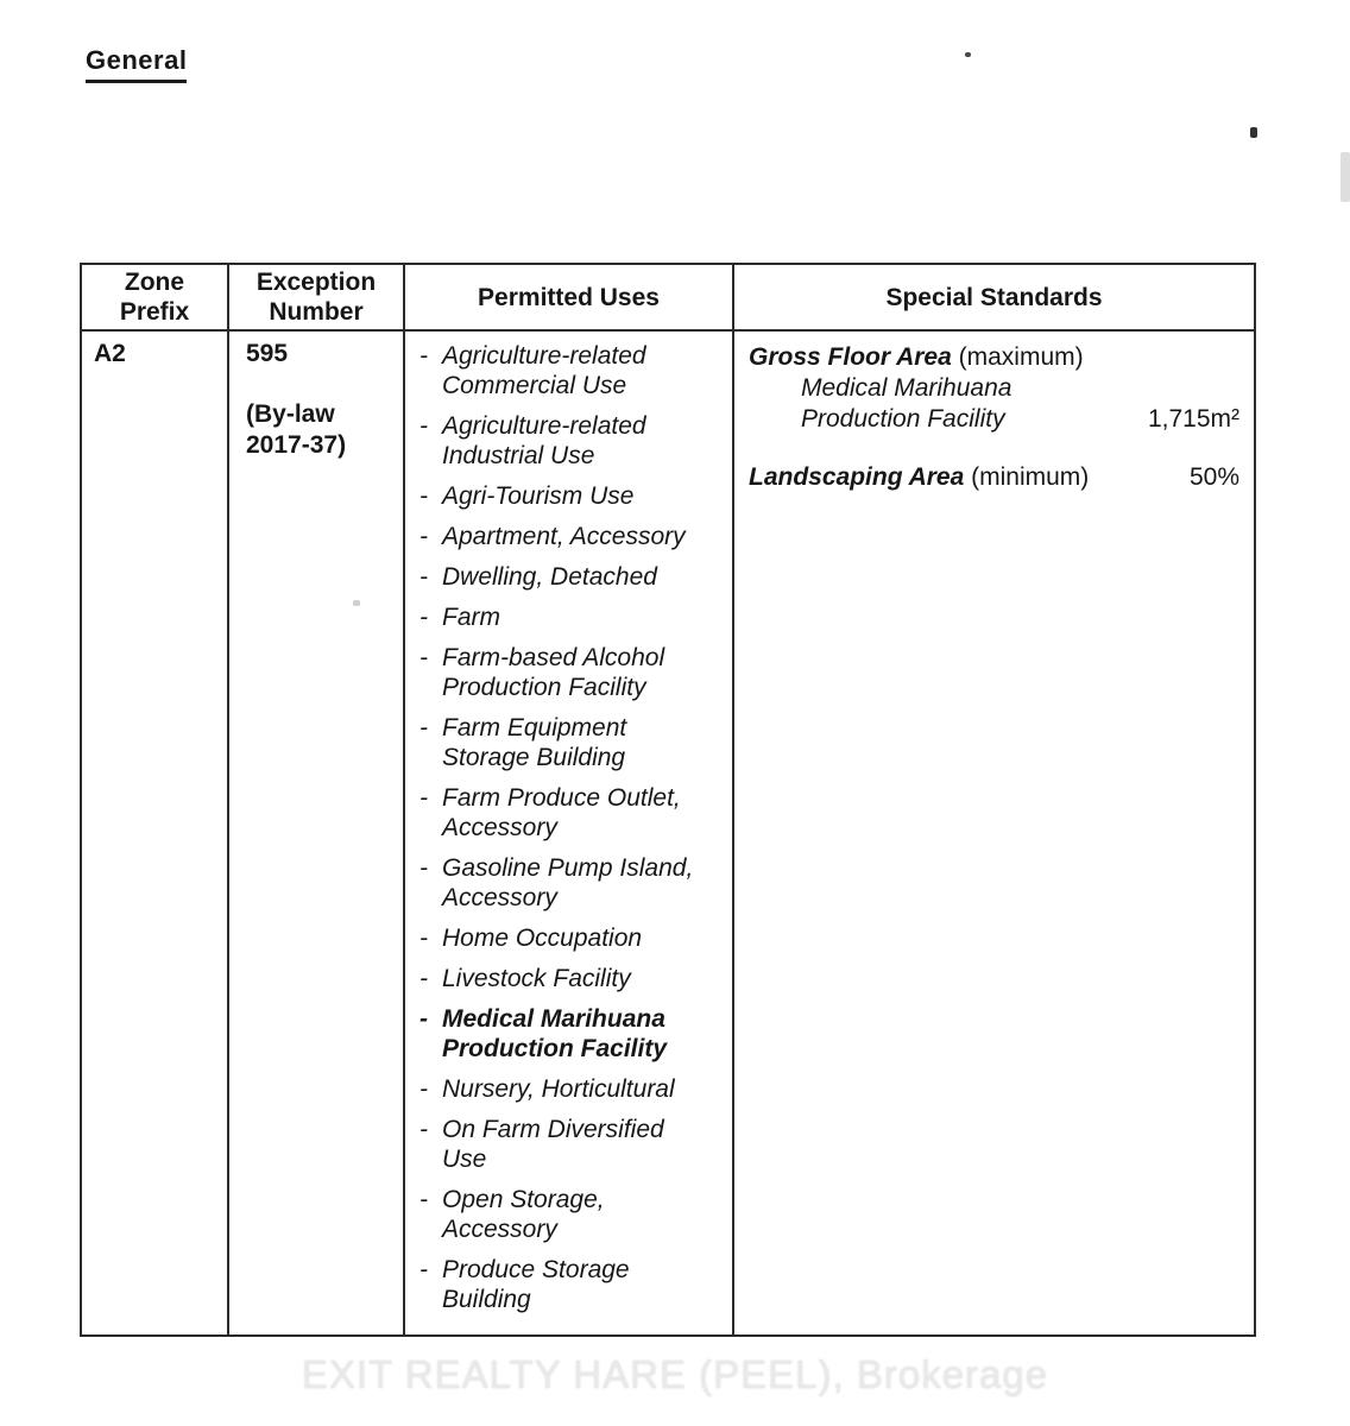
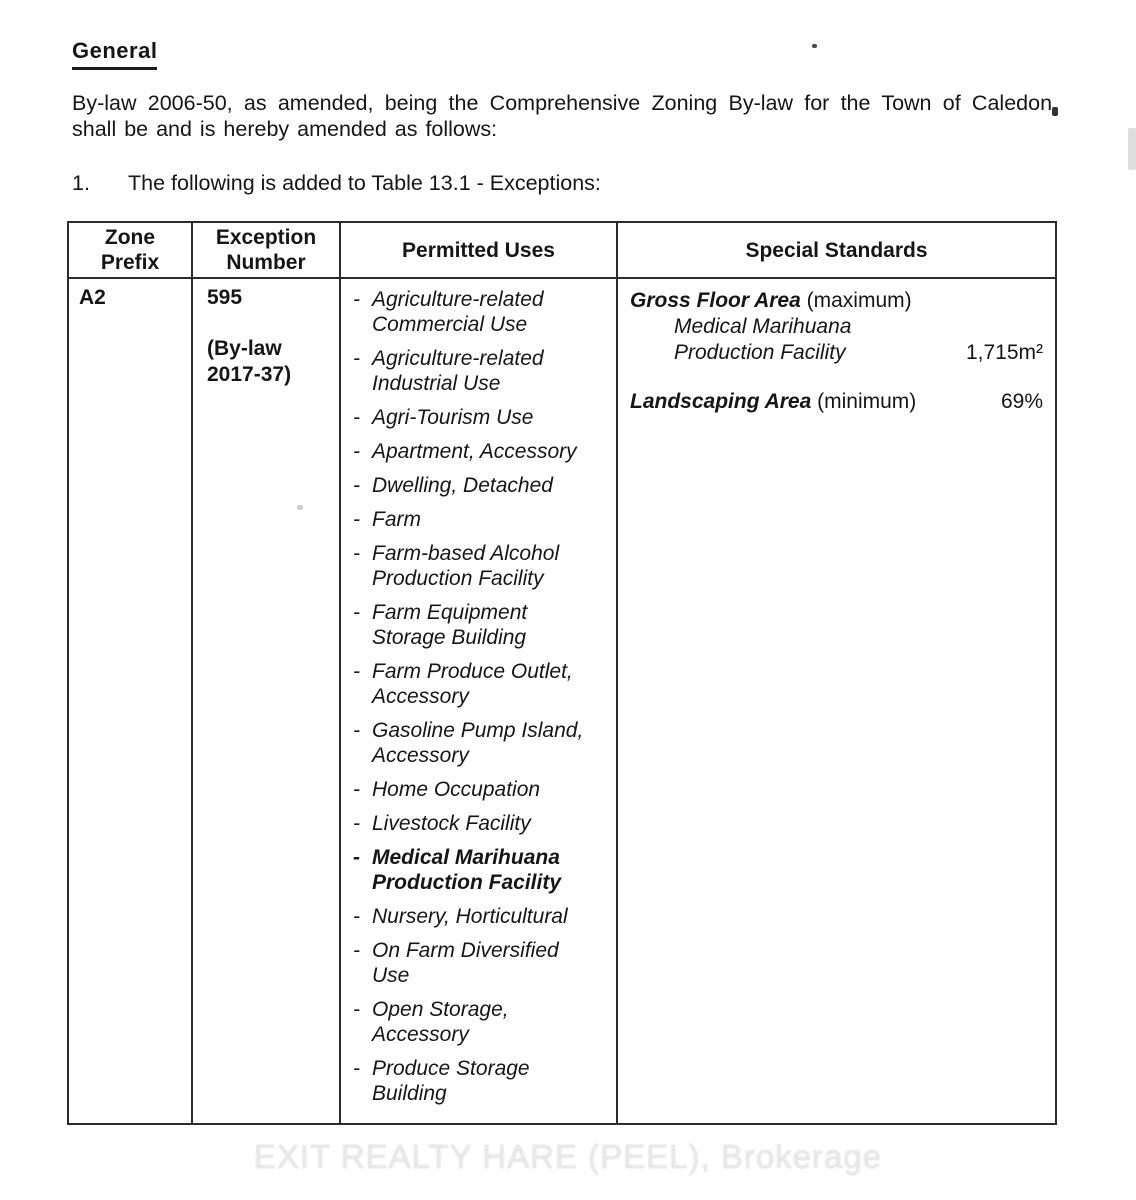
  General
+ By-law 2006-50, as amended, being the Comprehensive Zoning By-law for the Town of Caledon, shall be and is hereby amended as follows:
+ 1.
+ The following is added to Table 13.1 - Exceptions:
  Zone Prefix	Exception Number	Permitted Uses	Special Standards
- A2	595 (By-law 2017-37)	- Agriculture-related Commercial Use- Agriculture-related Industrial Use- Agri-Tourism Use- Apartment, Accessory- Dwelling, Detached- Farm- Farm-based Alcohol Production Facility- Farm Equipment Storage Building- Farm Produce Outlet, Accessory- Gasoline Pump Island, Accessory- Home Occupation- Livestock Facility- Medical Marihuana Production Facility- Nursery, Horticultural- On Farm Diversified Use- Open Storage, Accessory- Produce Storage Building	Gross Floor Area (maximum) Medical Marihuana Production Facility 1,715m² Landscaping Area (minimum) 50%
+ A2	595 (By-law 2017-37)	- Agriculture-related Commercial Use- Agriculture-related Industrial Use- Agri-Tourism Use- Apartment, Accessory- Dwelling, Detached- Farm- Farm-based Alcohol Production Facility- Farm Equipment Storage Building- Farm Produce Outlet, Accessory- Gasoline Pump Island, Accessory- Home Occupation- Livestock Facility- Medical Marihuana Production Facility- Nursery, Horticultural- On Farm Diversified Use- Open Storage, Accessory- Produce Storage Building	Gross Floor Area (maximum) Medical Marihuana Production Facility 1,715m² Landscaping Area (minimum) 69%
  EXIT REALTY HARE (PEEL), Brokerage
